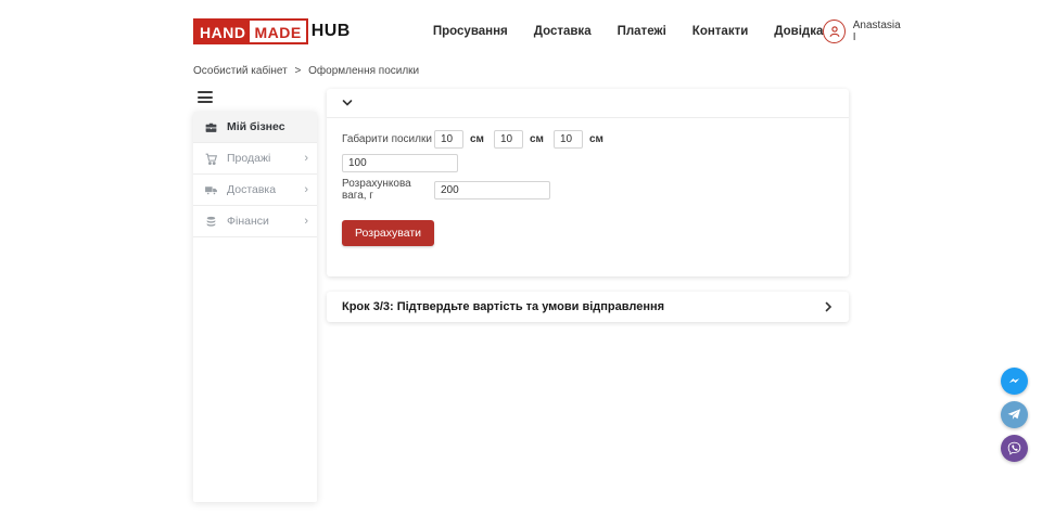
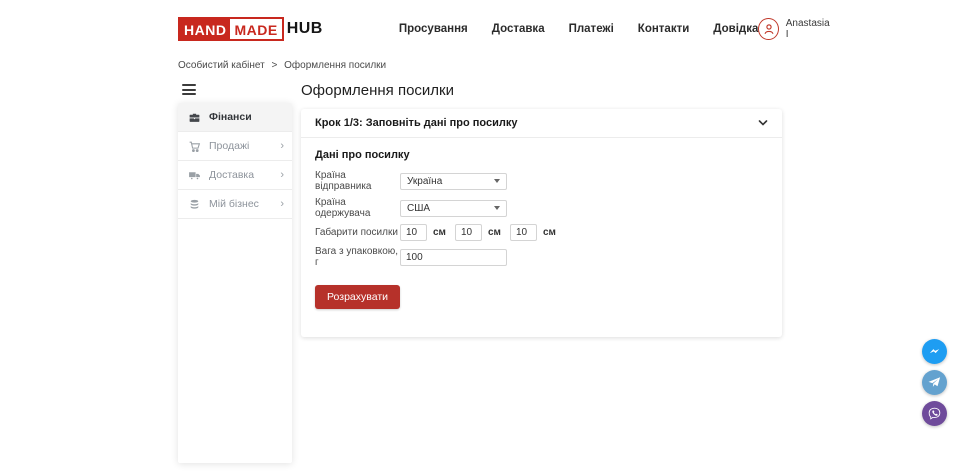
  HAND
  MADE
  HUB
  Просування
  Доставка
  Платежі
  Контакти
  Довідка
  Anastasia I
  Особистий кабінет > Оформлення посилки
- Мій бізнес
+ Фінанси
  Продажі
  ›
  Доставка
  ›
- Фінанси
+ Мій бізнес
  ›
+ Оформлення посилки
+ Крок 1/3: Заповніть дані про посилку
+ Дані про посилку
+ Країна відправника
+ Україна
+ Країна одержувача
+ США
  Габарити посилки
  10
  см
  10
  см
  10
  см
+ Вага з упаковкою, г
  100
- Розрахункова вага, г
- 200
  Розрахувати
- Крок 3/3: Підтвердьте вартість та умови відправлення
